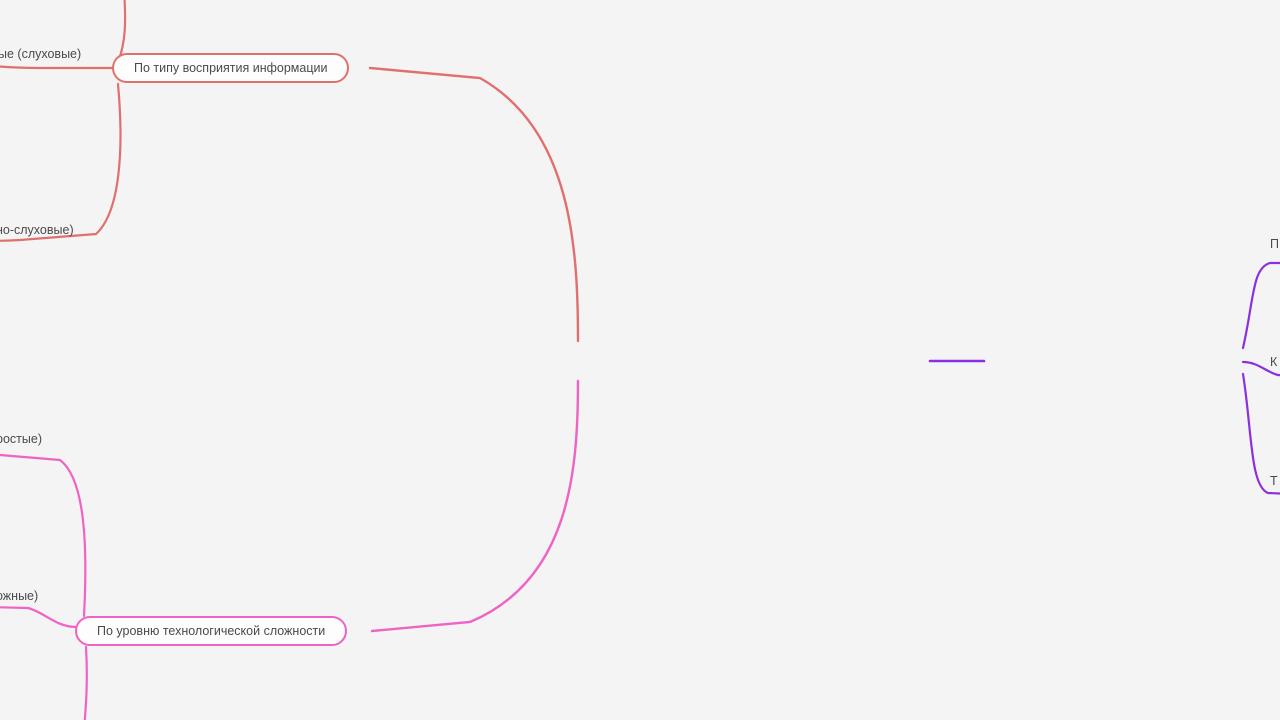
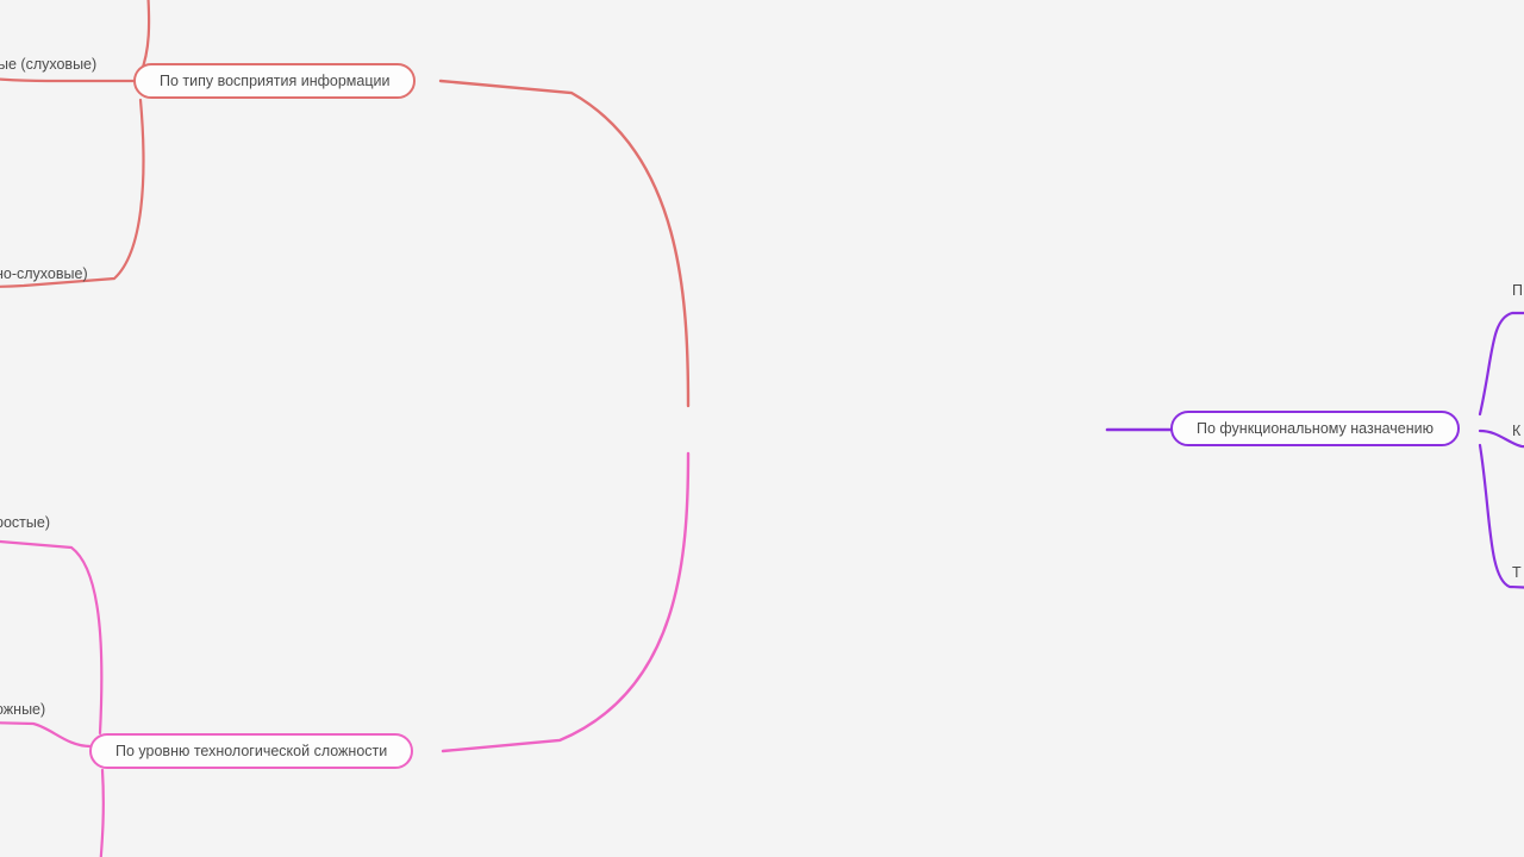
  По типу восприятия информации
  По уровню технологической сложности
+ По функциональному назначению
  ые (слуховые)
  о-слуховые)
  остые)
  жные)
  П
  К
  Т
